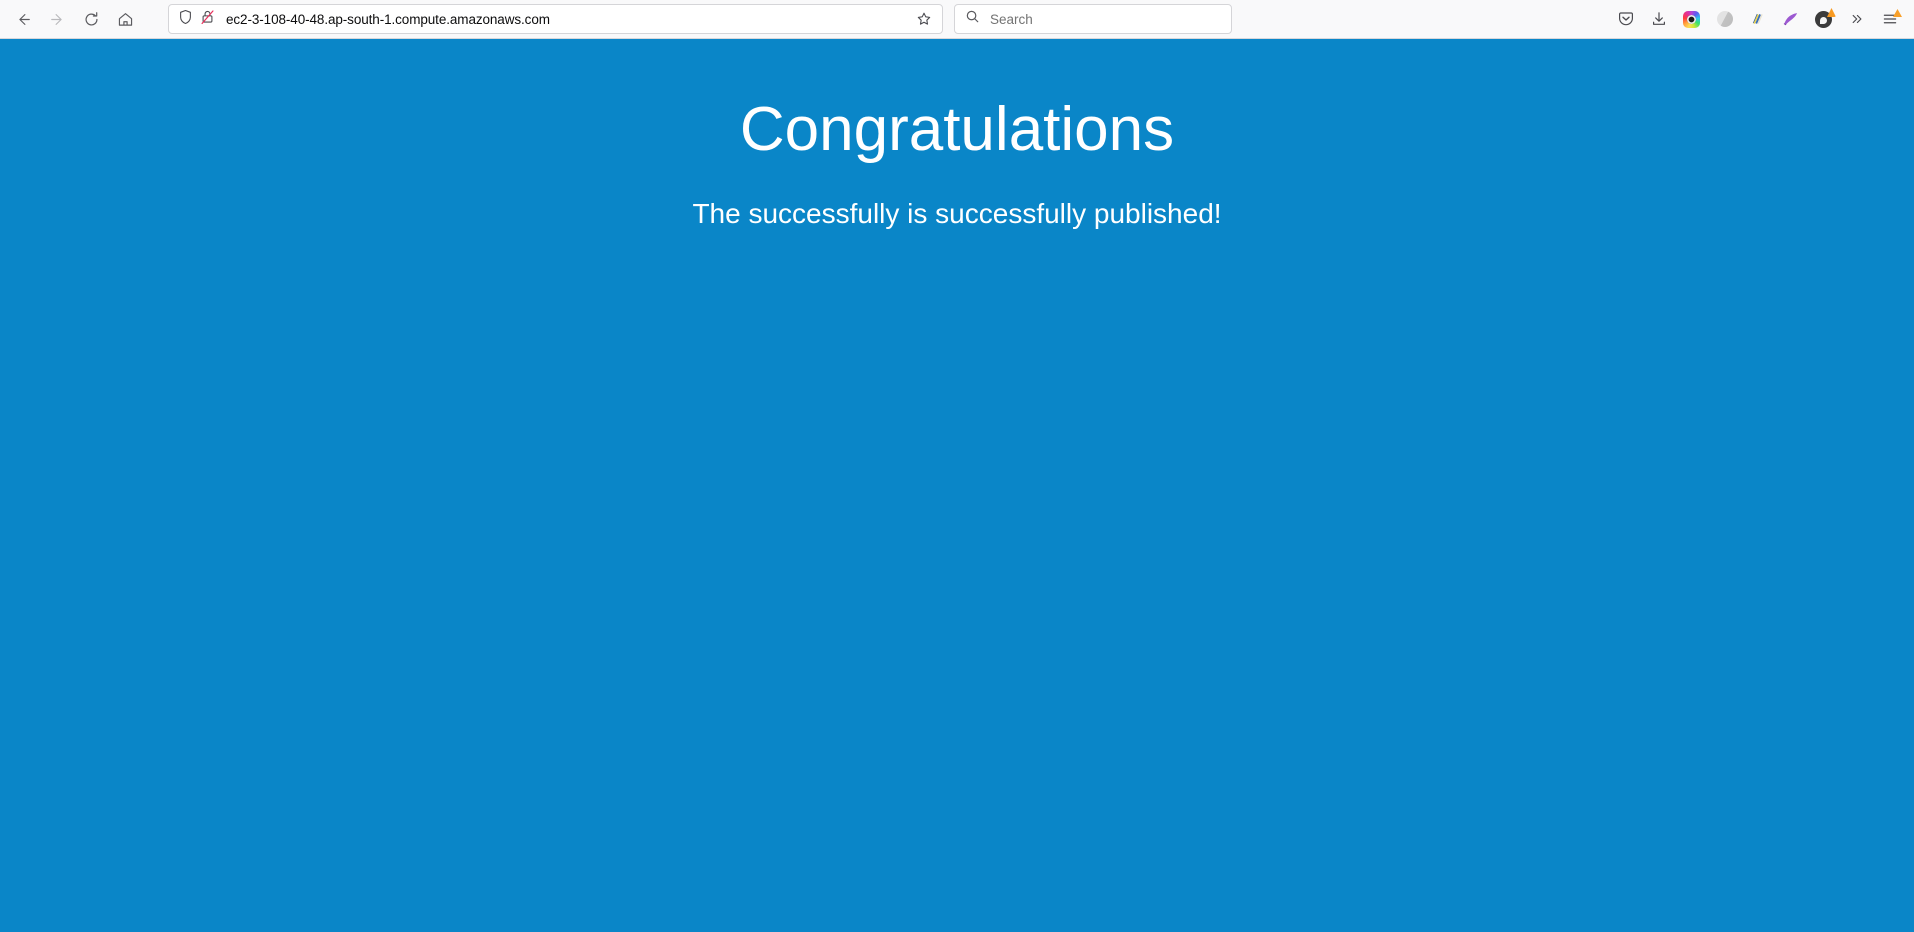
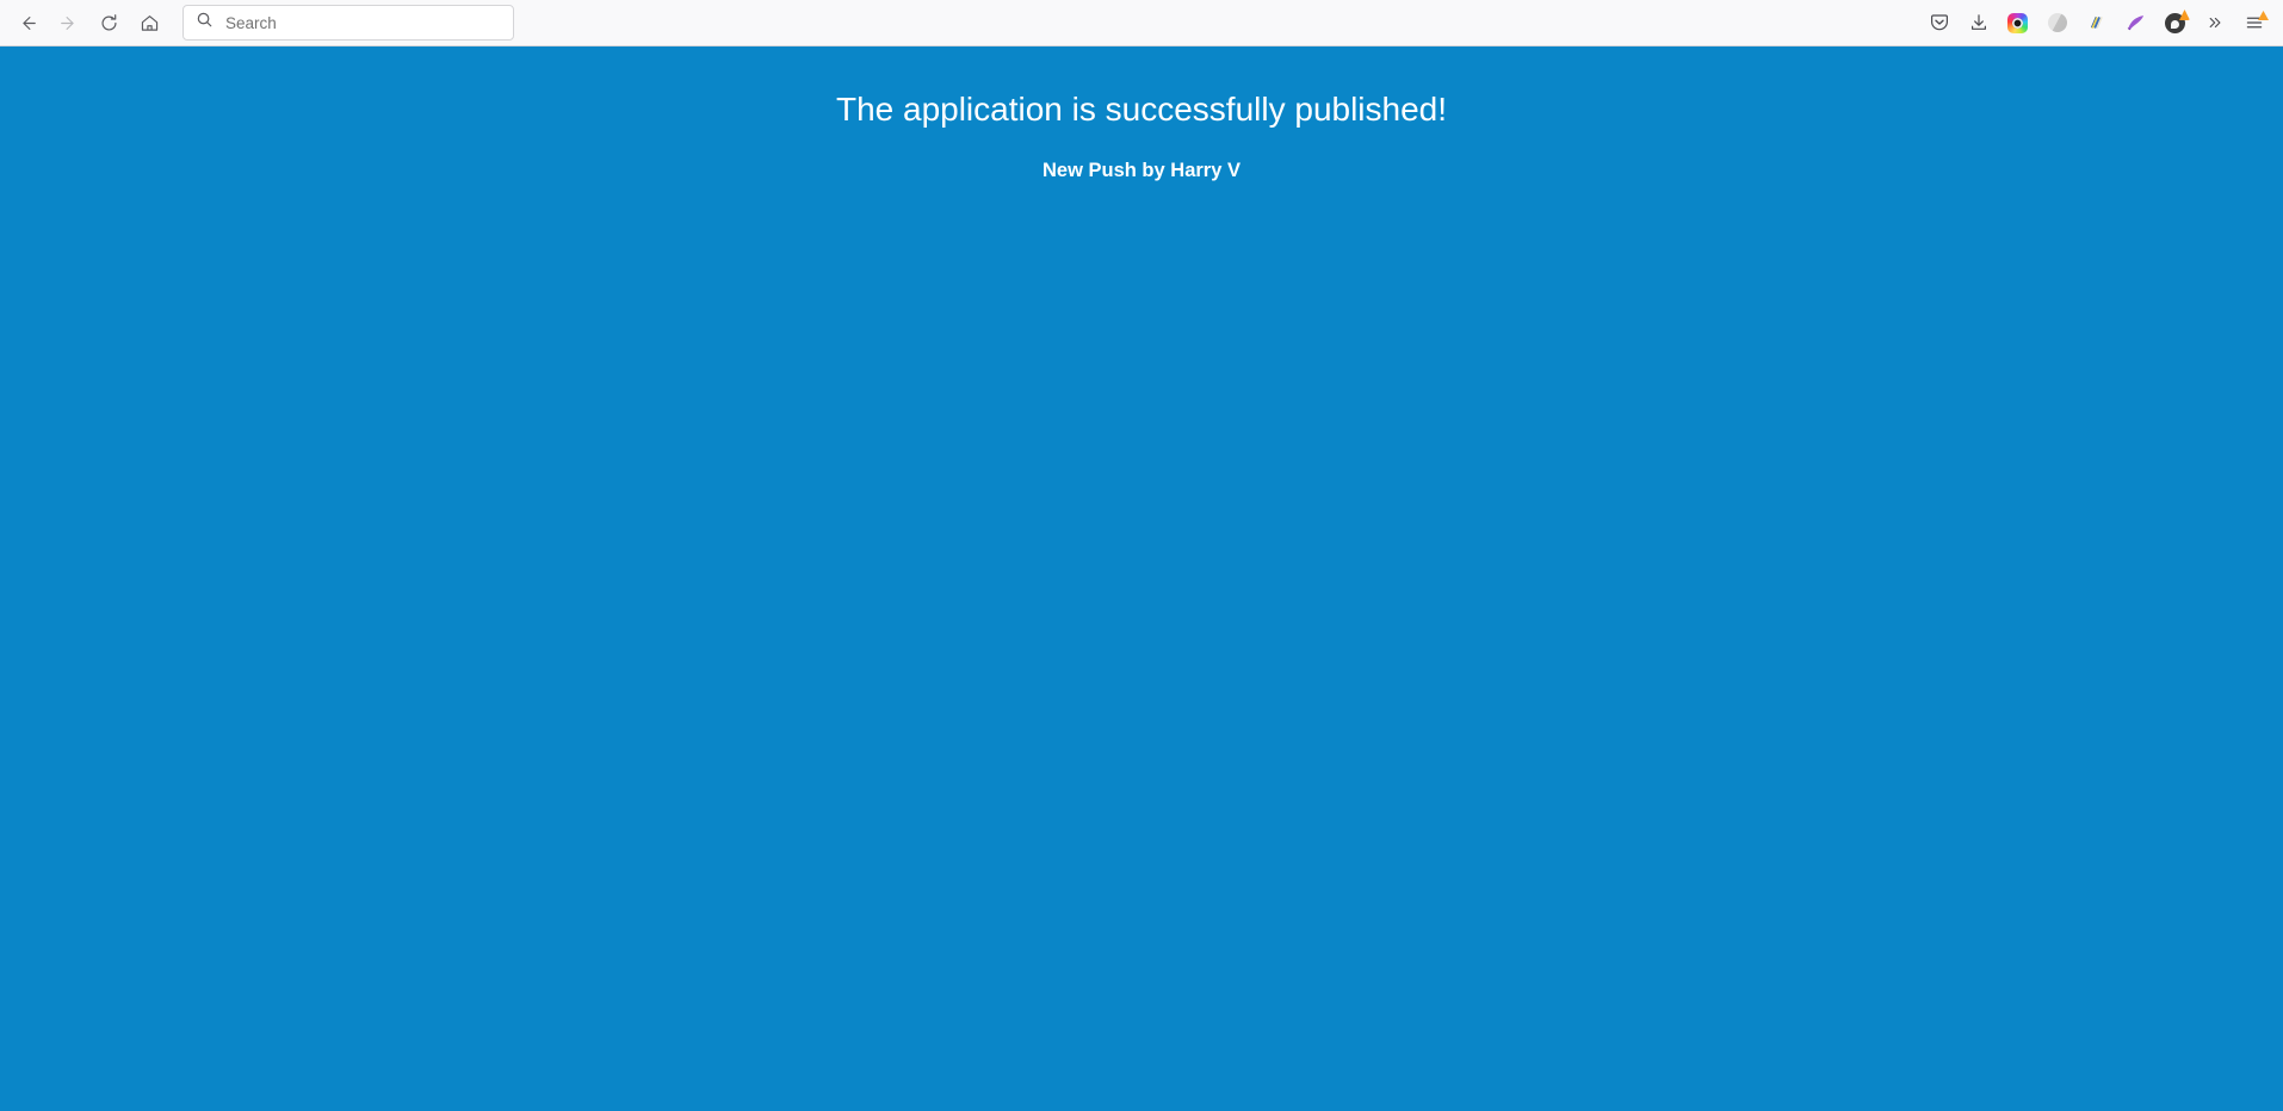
- ec2-3-108-40-48.ap-south-1.compute.amazonaws.com
  Search
- Congratulations
- The successfully is successfully published!
+ The application is successfully published!
+ New Push by Harry V
